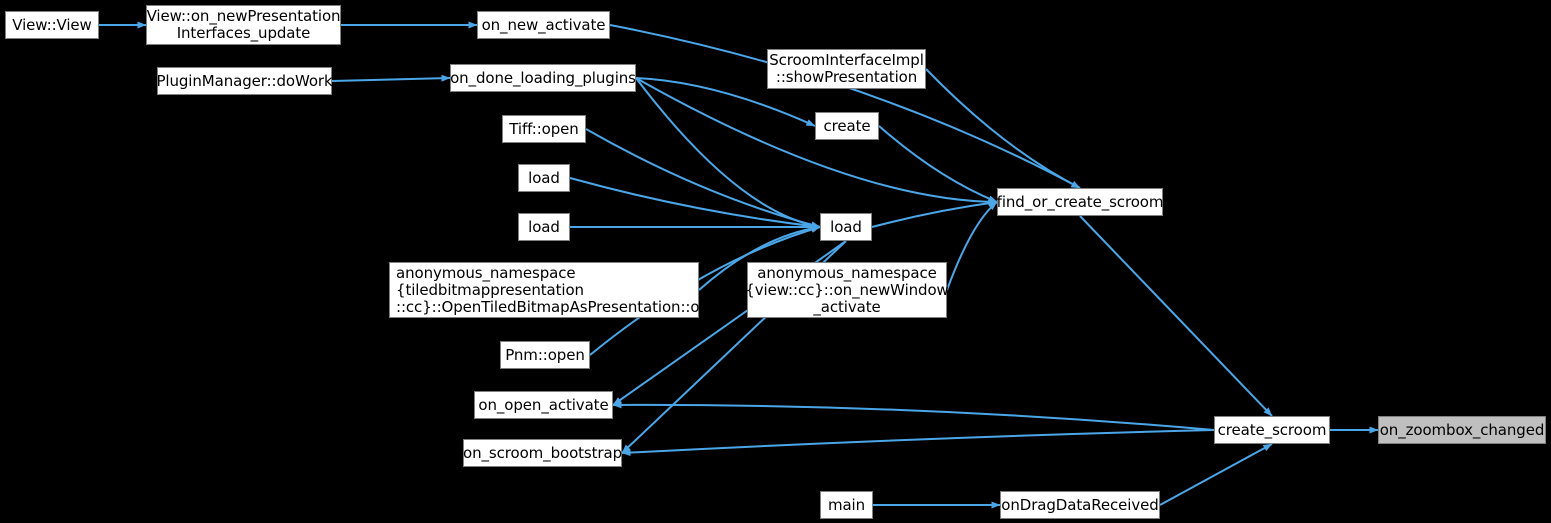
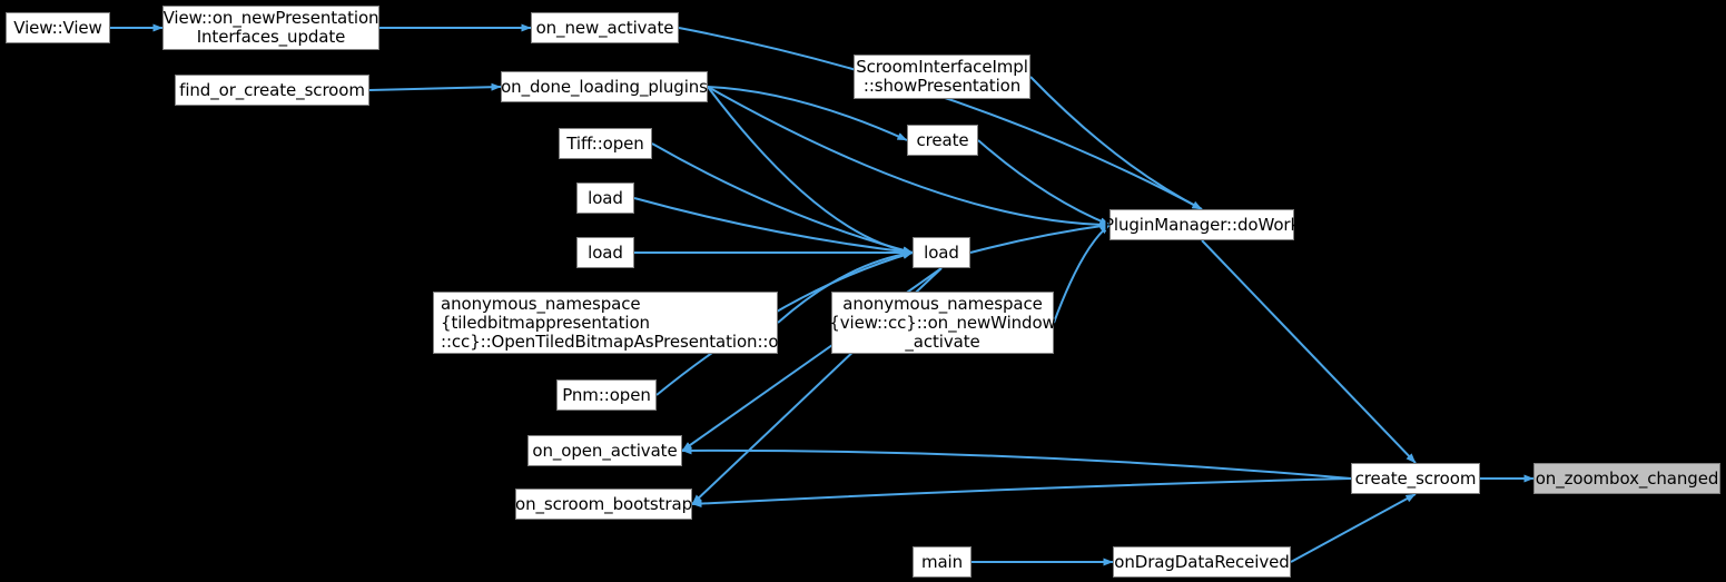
  View::View
  View::on_newPresentation
  Interfaces_update
  on_new_activate
- PluginManager::doWork
+ find_or_create_scroom
  on_done_loading_plugins
  ScroomInterfaceImpl
  ::showPresentation
  create
  Tiff::open
  load
  load
- find_or_create_scroom
+ PluginManager::doWork
  load
  anonymous_namespace
  {tiledbitmappresentation
  ::cc}::OpenTiledBitmapAsPresentation::open
  anonymous_namespace
  {view::cc}::on_newWindow
  _activate
  Pnm::open
  on_open_activate
  on_scroom_bootstrap
  create_scroom
  on_zoombox_changed
  main
  onDragDataReceived
